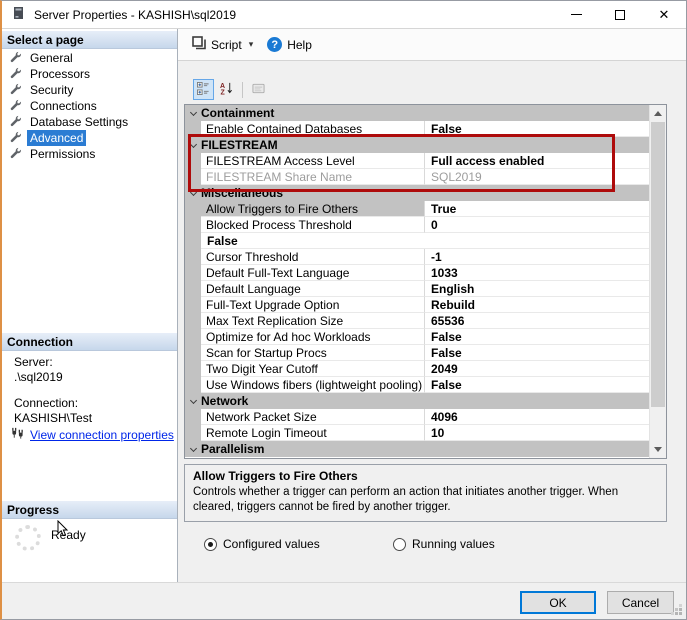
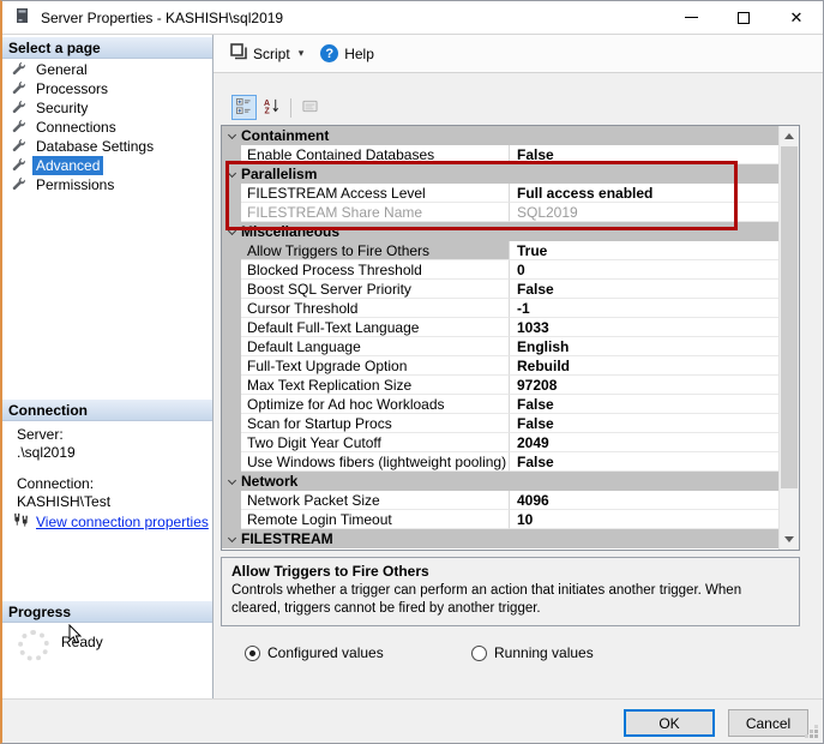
  Server Properties - KASHISH\sql2019
  ✕
  Select a page
  General
  Processors
  Security
  Connections
  Database Settings
  Advanced
  Permissions
  Connection
  Server:
  .\sql2019
  Connection:
  KASHISH\Test
  View connection properties
  Progress
  Rady
  Script
  ▾
  ?
  Help
  Containment
  Enable Contained Databases
  False
- FILESTREAM
+ Parallelism
  FILESTREAM Access Level
  Full access enabled
  FILESTREAM Share Name
  SQL2019
  Miscellaneous
  Allow Triggers to Fire Others
  True
  Blocked Process Threshold
  0
+ Boost SQL Server Priority
  False
  Cursor Threshold
  -1
  Default Full-Text Language
  1033
  Default Language
  English
  Full-Text Upgrade Option
  Rebuild
  Max Text Replication Size
- 65536
+ 97208
  Optimize for Ad hoc Workloads
  False
  Scan for Startup Procs
  False
  Two Digit Year Cutoff
  2049
  Use Windows fibers (lightweight pooling)
  False
  Network
  Network Packet Size
  4096
  Remote Login Timeout
  10
- Parallelism
+ FILESTREAM
  Allow Triggers to Fire Others
  Controls whether a trigger can perform an action that initiates another trigger. When cleared, triggers cannot be fired by another trigger.
  Configured values
  Running values
  OK
  Cancel
